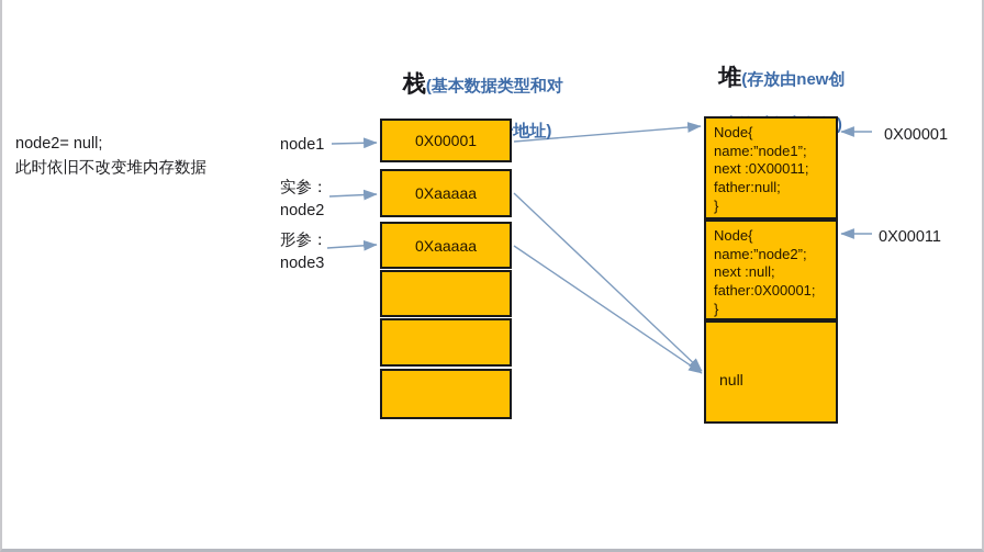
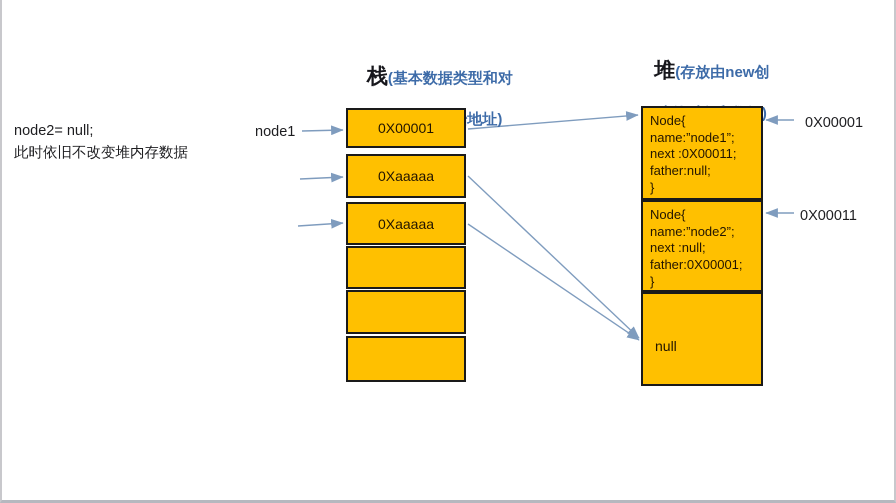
  栈(基本数据类型和对
  堆(存放由new创
  node2= null;
  此时依旧不改变堆内存数据
  node1
- 实参：
- node2
- 形参：
- node3
  0X00001
  0Xaaaaa
  0Xaaaaa
  Node{
  name:”node1”;
  next :0X00011;
  father:null;
  }
  Node{
  name:”node2”;
  next :null;
  father:0X00001;
  }
  null
  0X00001
  0X00011
